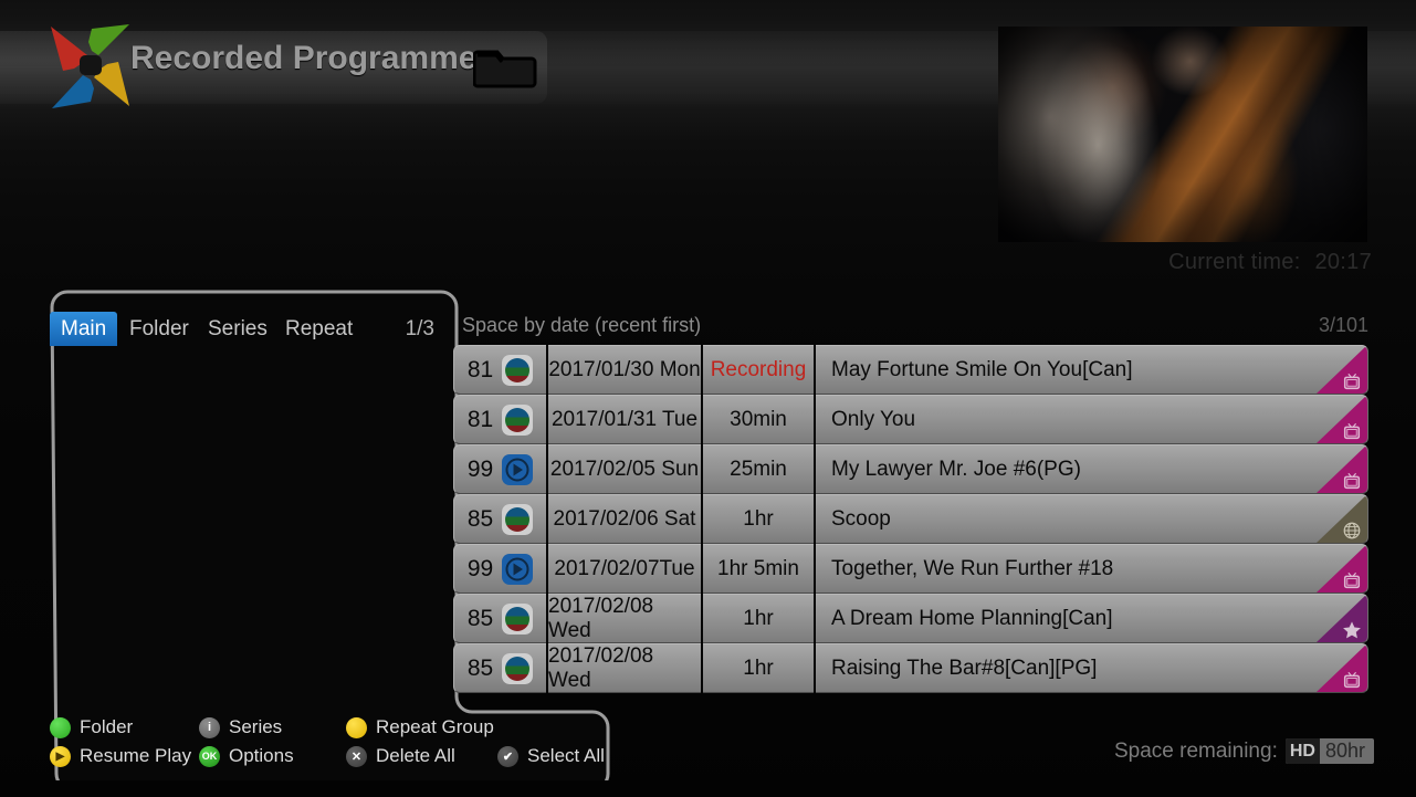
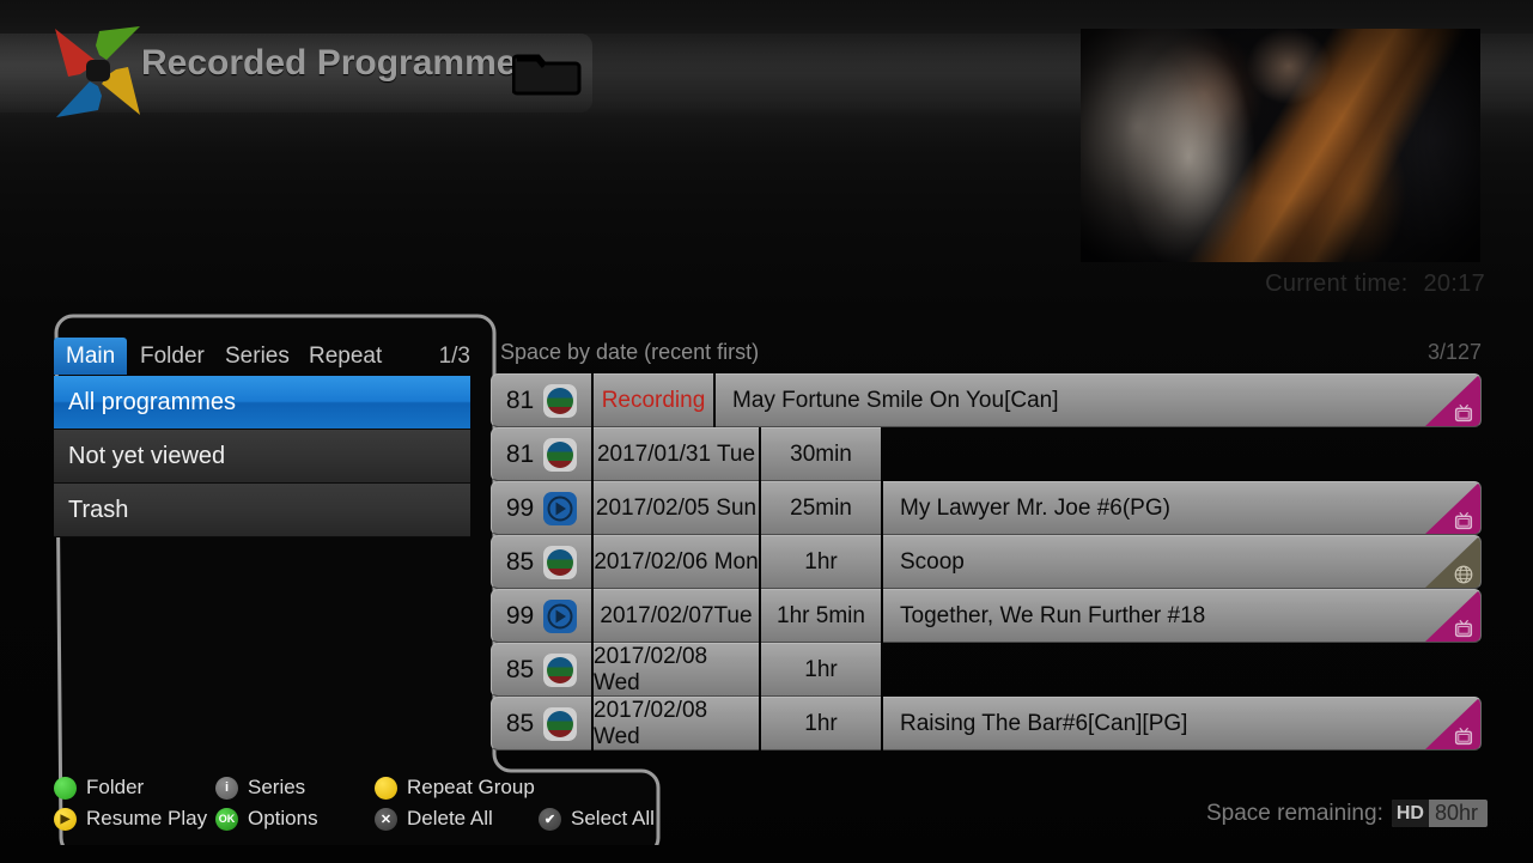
  Recorded Programme
  Current time: 20:17
  Main
  Folder
  Series
  Repeat
  1/3
+ All programmes
+ Not yet viewed
+ Trash
  Folder
  i
  Series
  Repeat Group
  ▶
  Resume Play
  OK
  Options
  ✕
  Delete All
  ✔
  Select All
  Space by date (recent first)
- 3/101
+ 3/127
  81
- 2017/01/30 Mon
  Recording
  May Fortune Smile On You[Can]
  81
  2017/01/31 Tue
  30min
- Only You
  99
  2017/02/05 Sun
  25min
  My Lawyer Mr. Joe #6(PG)
  85
- 2017/02/06 Sat
+ 2017/02/06 Mon
  1hr
  Scoop
  99
  2017/02/07Tue
  1hr 5min
  Together, We Run Further #18
  85
  2017/02/08 Wed
  1hr
- A Dream Home Planning[Can]
  85
  2017/02/08 Wed
  1hr
- Raising The Bar#8[Can][PG]
+ Raising The Bar#6[Can][PG]
  Space remaining:
  HD
  80hr
